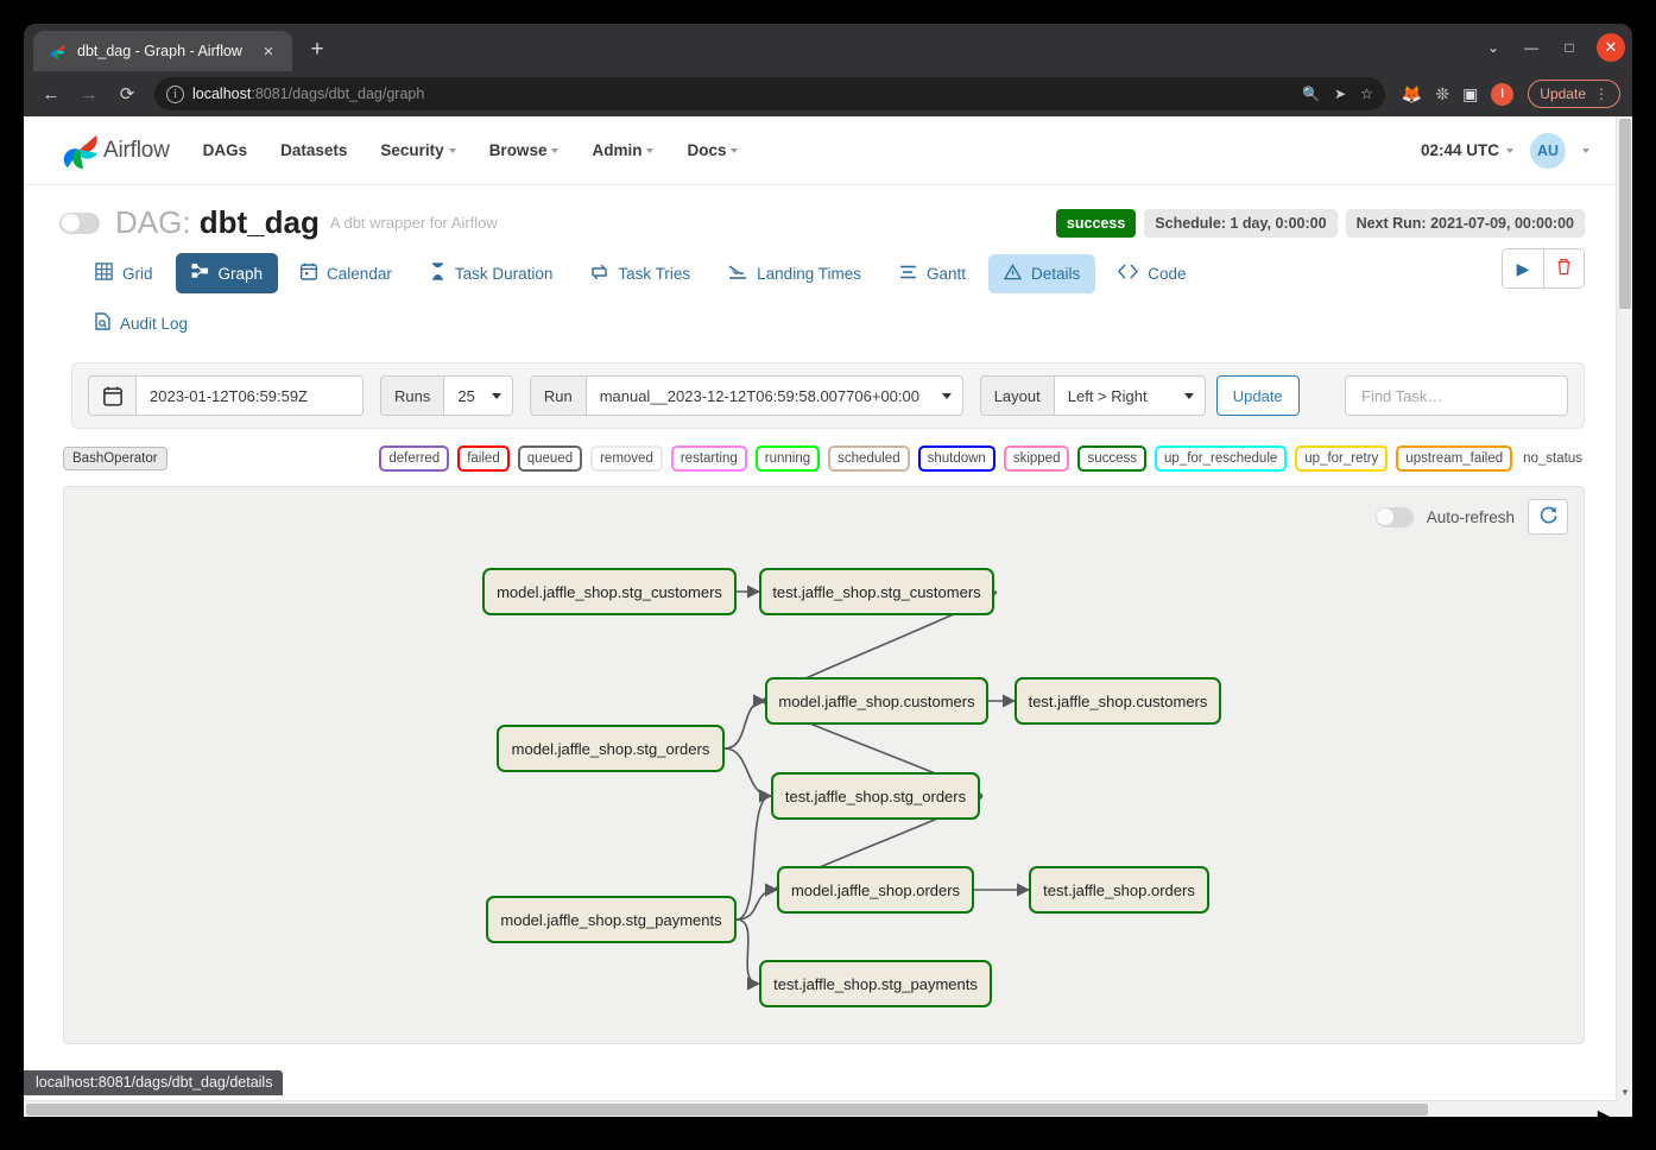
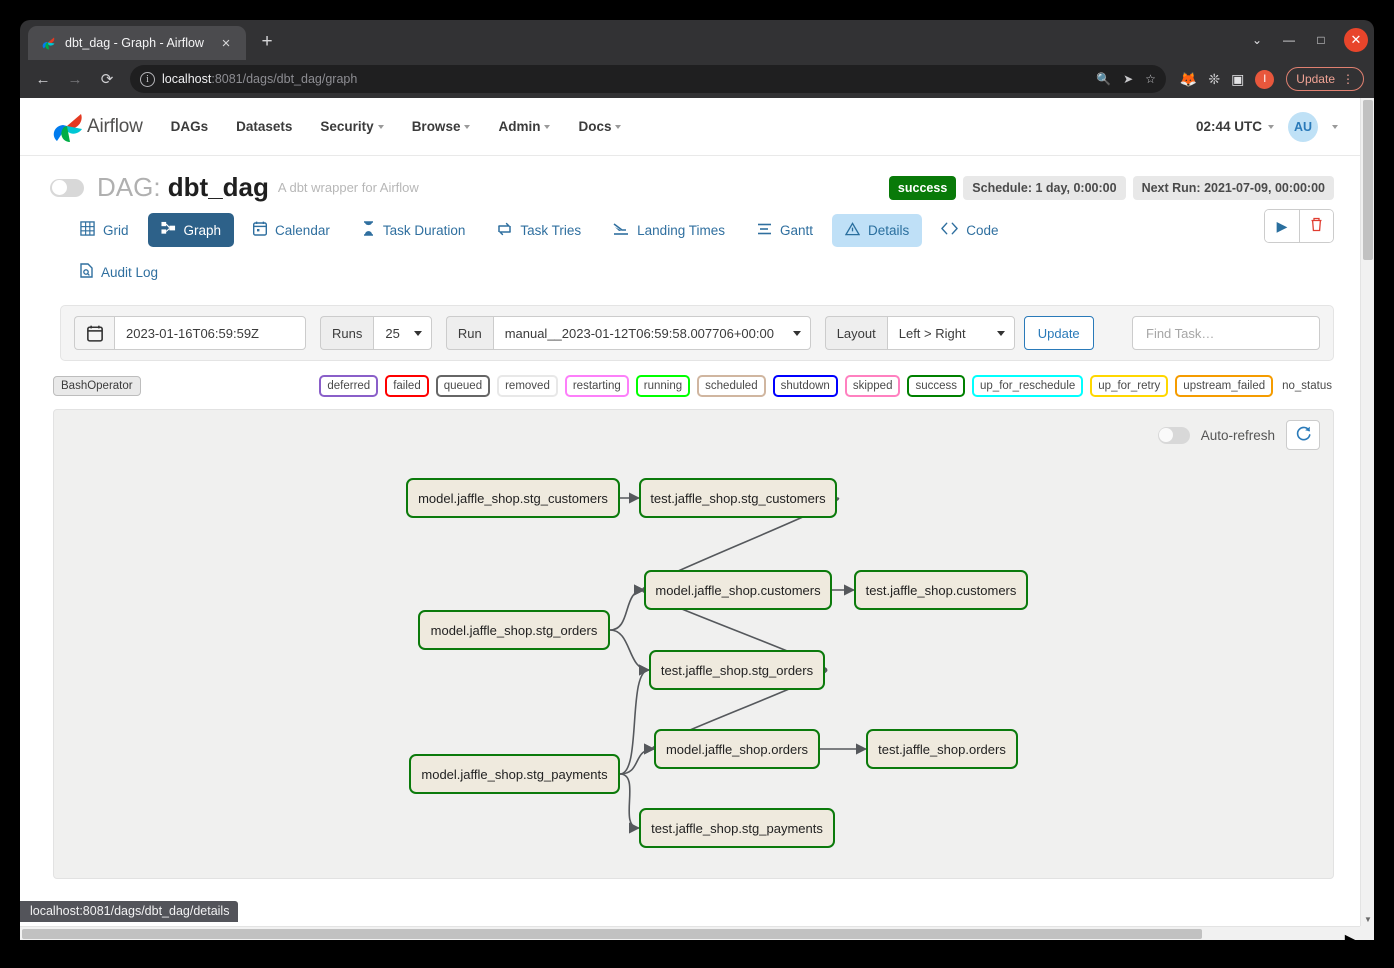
  dbt_dag - Graph - Airflow
  ×
  +
  ⌄
  —
  □
  ✕
  ←
  →
  ⟳
  i
  localhost:8081/dags/dbt_dag/graph
  🔍
  ➤
  ☆
  🦊
  ❊
  ▣
  I
  Update
  ⋮
  Airflow
  DAGs
  Datasets
  Security
  Browse
  Admin
  Docs
  02:44 UTC
  AU
  DAG: dbt_dag
  A dbt wrapper for Airflow
  success
  Schedule: 1 day, 0:00:00
  Next Run: 2021-07-09, 00:00:00
  Grid
  Graph
  Calendar
  Task Duration
  Task Tries
  Landing Times
  Gantt
  Details
  Code
  Audit Log
  ▶
- 2023-01-12T06:59:59Z
+ 2023-01-16T06:59:59Z
  Runs
  25
  Run
- manual__2023-12-12T06:59:58.007706+00:00
+ manual__2023-01-12T06:59:58.007706+00:00
  Layout
  Left > Right
  Update
  Find Task…
  BashOperator
  deferred
  failed
  queued
  removed
  restarting
  running
  scheduled
  shutdown
  skipped
  success
  up_for_reschedule
  up_for_retry
  upstream_failed
  no_status
  Auto-refresh
  model.jaffle_shop.stg_customers
  test.jaffle_shop.stg_customers
  model.jaffle_shop.customers
  test.jaffle_shop.customers
  model.jaffle_shop.stg_orders
  test.jaffle_shop.stg_orders
  model.jaffle_shop.orders
  test.jaffle_shop.orders
  model.jaffle_shop.stg_payments
  test.jaffle_shop.stg_payments
  localhost:8081/dags/dbt_dag/details
  ▼
